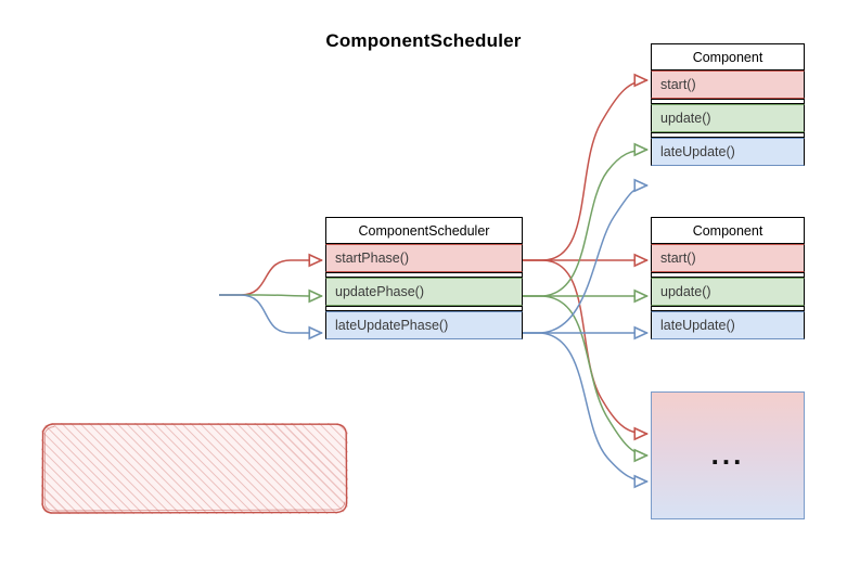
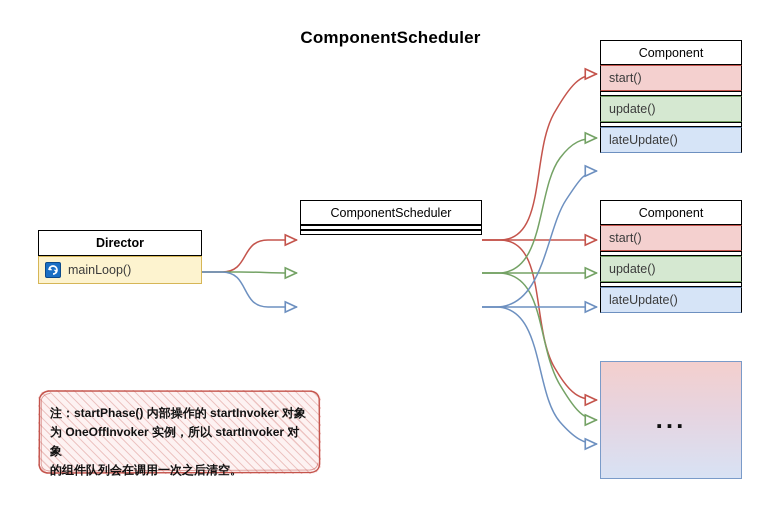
  ComponentScheduler
+ Director
+ mainLoop()
  ComponentScheduler
- startPhase()
- updatePhase()
- lateUpdatePhase()
  Component
  start()
  update()
  lateUpdate()
  Component
  start()
  update()
  lateUpdate()
  ...
+ 注：startPhase() 内部操作的 startInvoker 对象
+ 为 OneOffInvoker 实例，所以 startInvoker 对象
+ 的组件队列会在调用一次之后清空。
